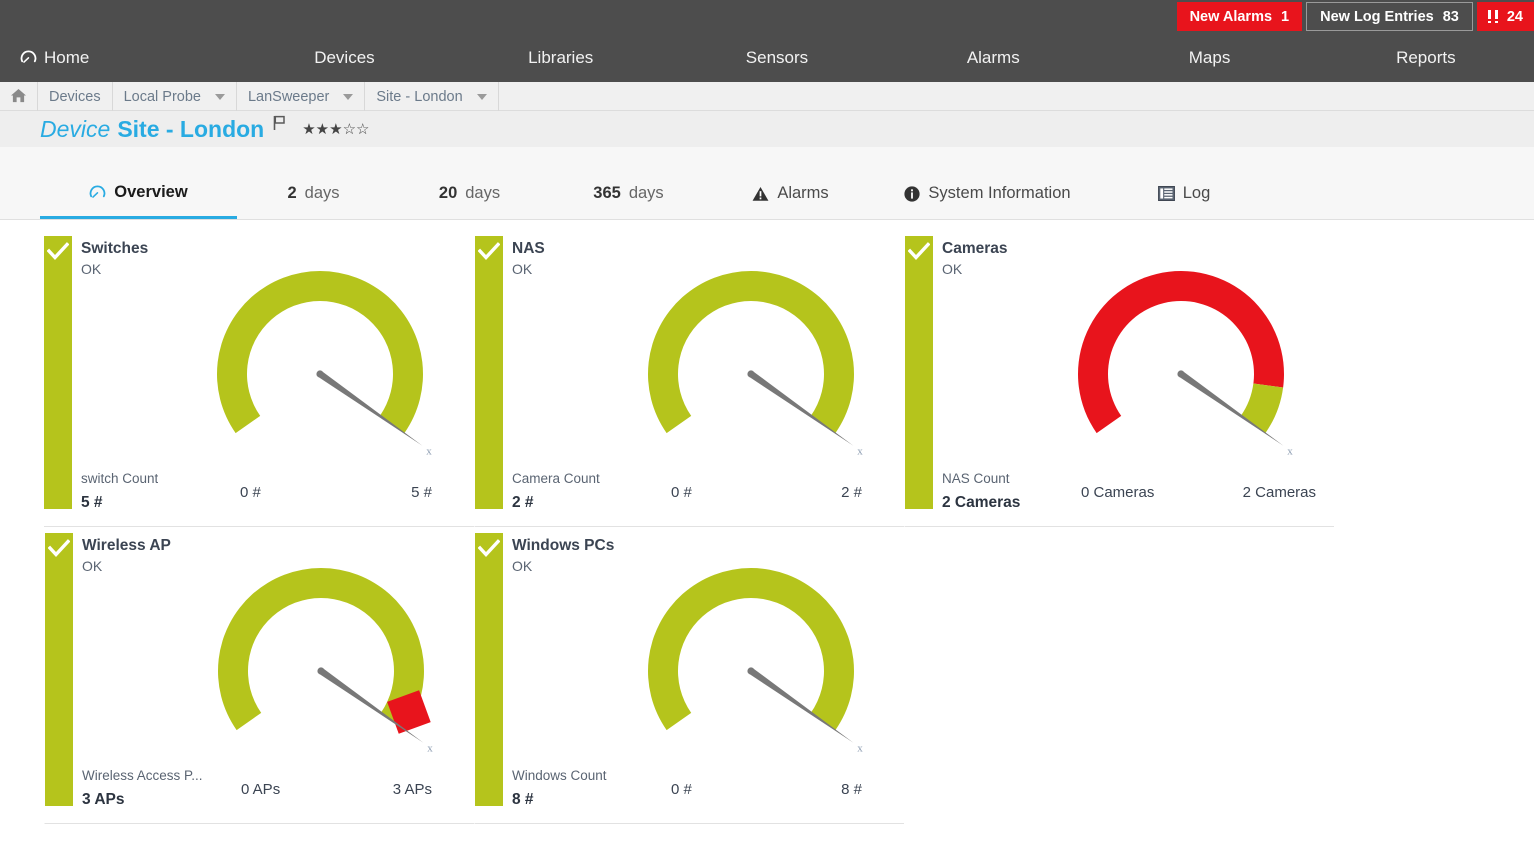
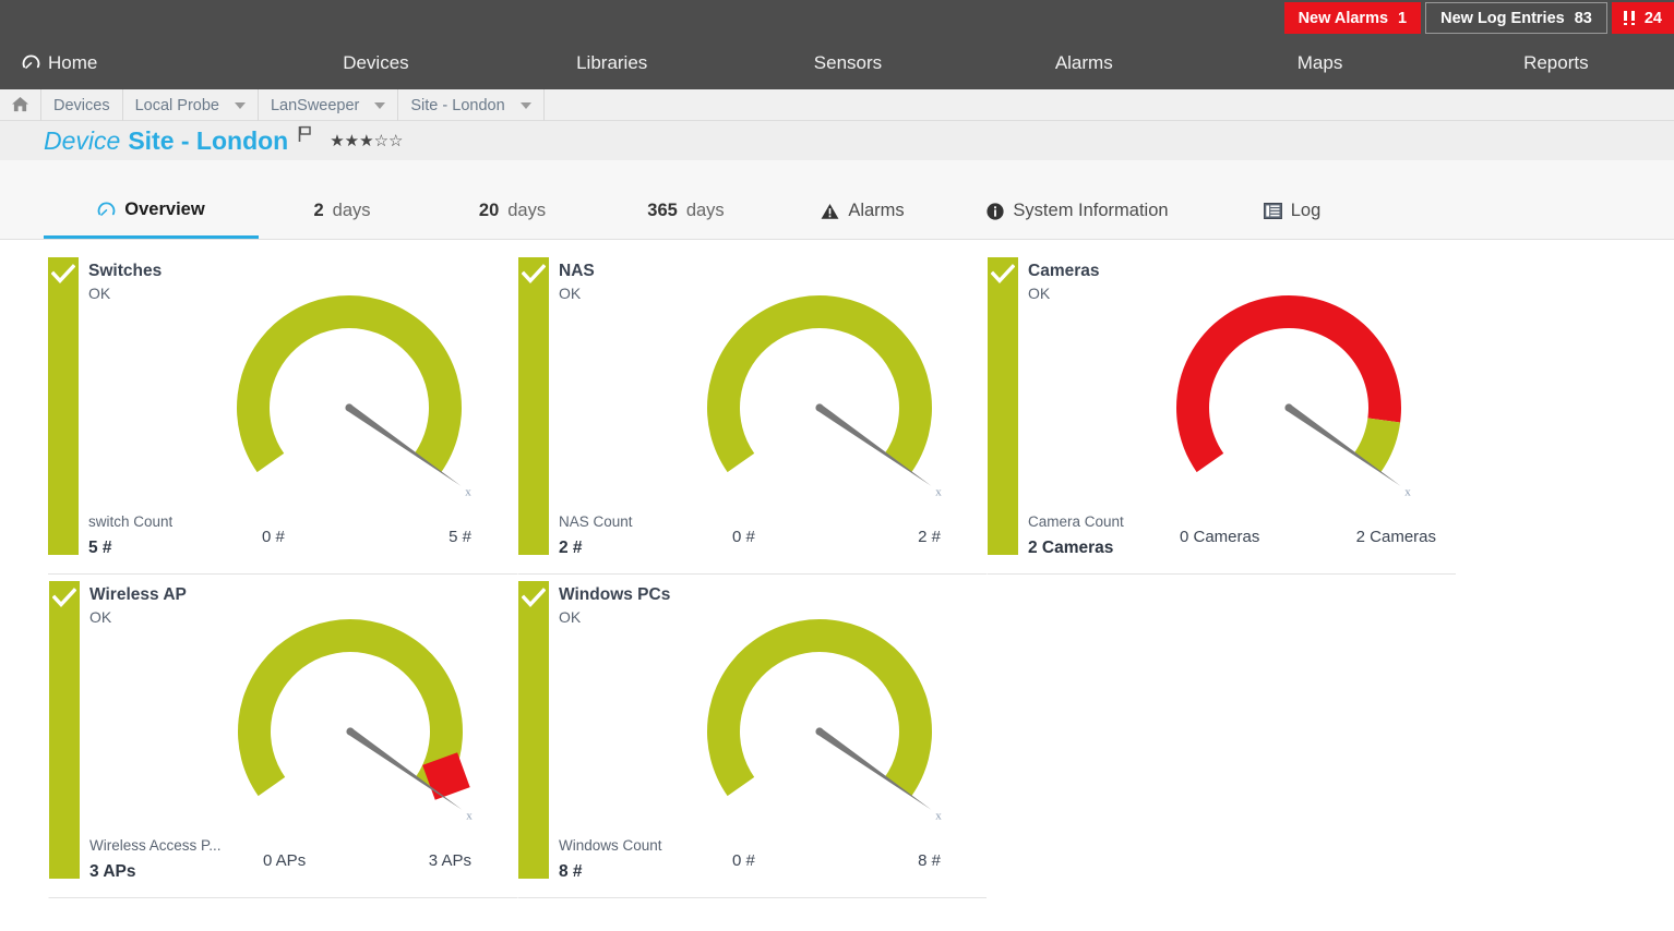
  New Alarms
  1
  New Log Entries
  83
  24
  Home
  Devices
  Libraries
  Sensors
  Alarms
  Maps
  Reports
  Devices
  Local Probe
  LanSweeper
  Site - London
  Device
  Site - London
  ★★★☆☆
  Overview
  2
  days
  20
  days
  365
  days
  Alarms
  System Information
  Log
  Switches
  OK
  x
  switch Count
  5 #
  0 #
  5 #
  NAS
  OK
  x
- Camera Count
+ NAS Count
  2 #
  0 #
  2 #
  Cameras
  OK
  x
- NAS Count
+ Camera Count
  2 Cameras
  0 Cameras
  2 Cameras
  Wireless AP
  OK
  x
  Wireless Access P...
  3 APs
  0 APs
  3 APs
  Windows PCs
  OK
  x
  Windows Count
  8 #
  0 #
  8 #
